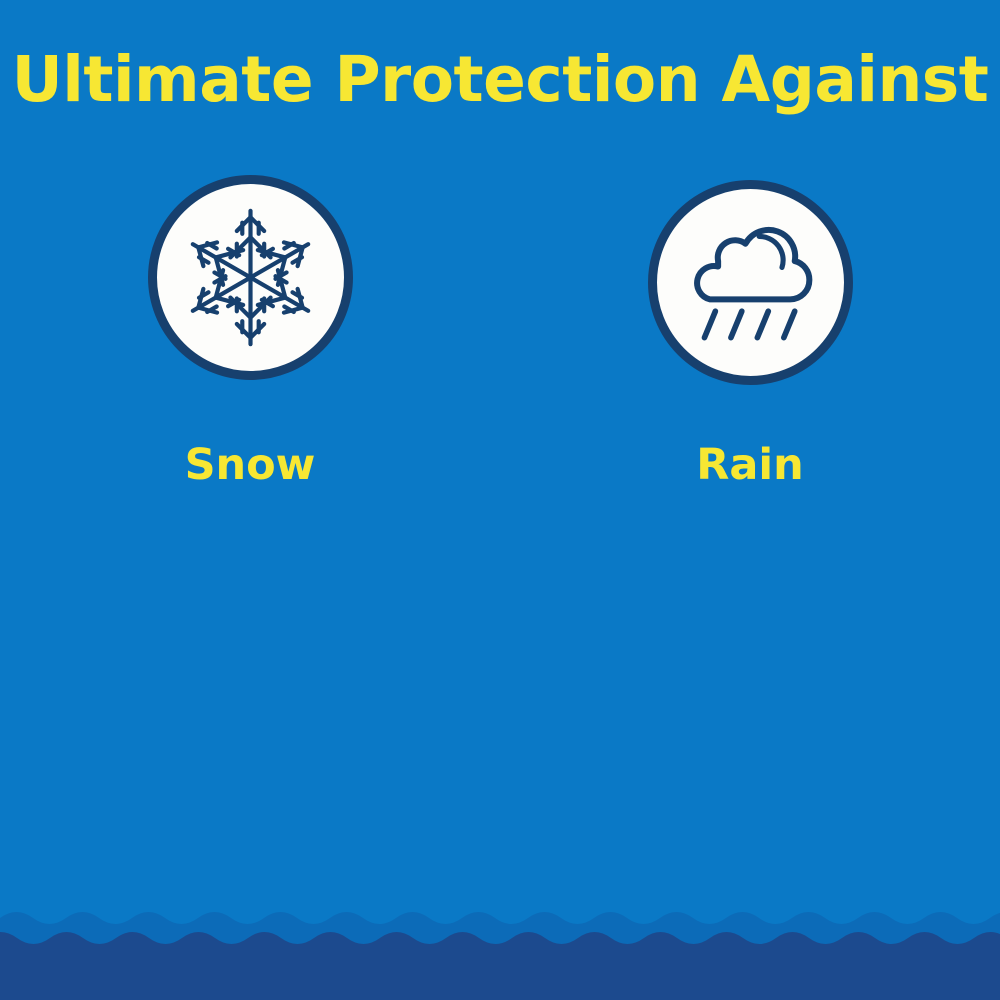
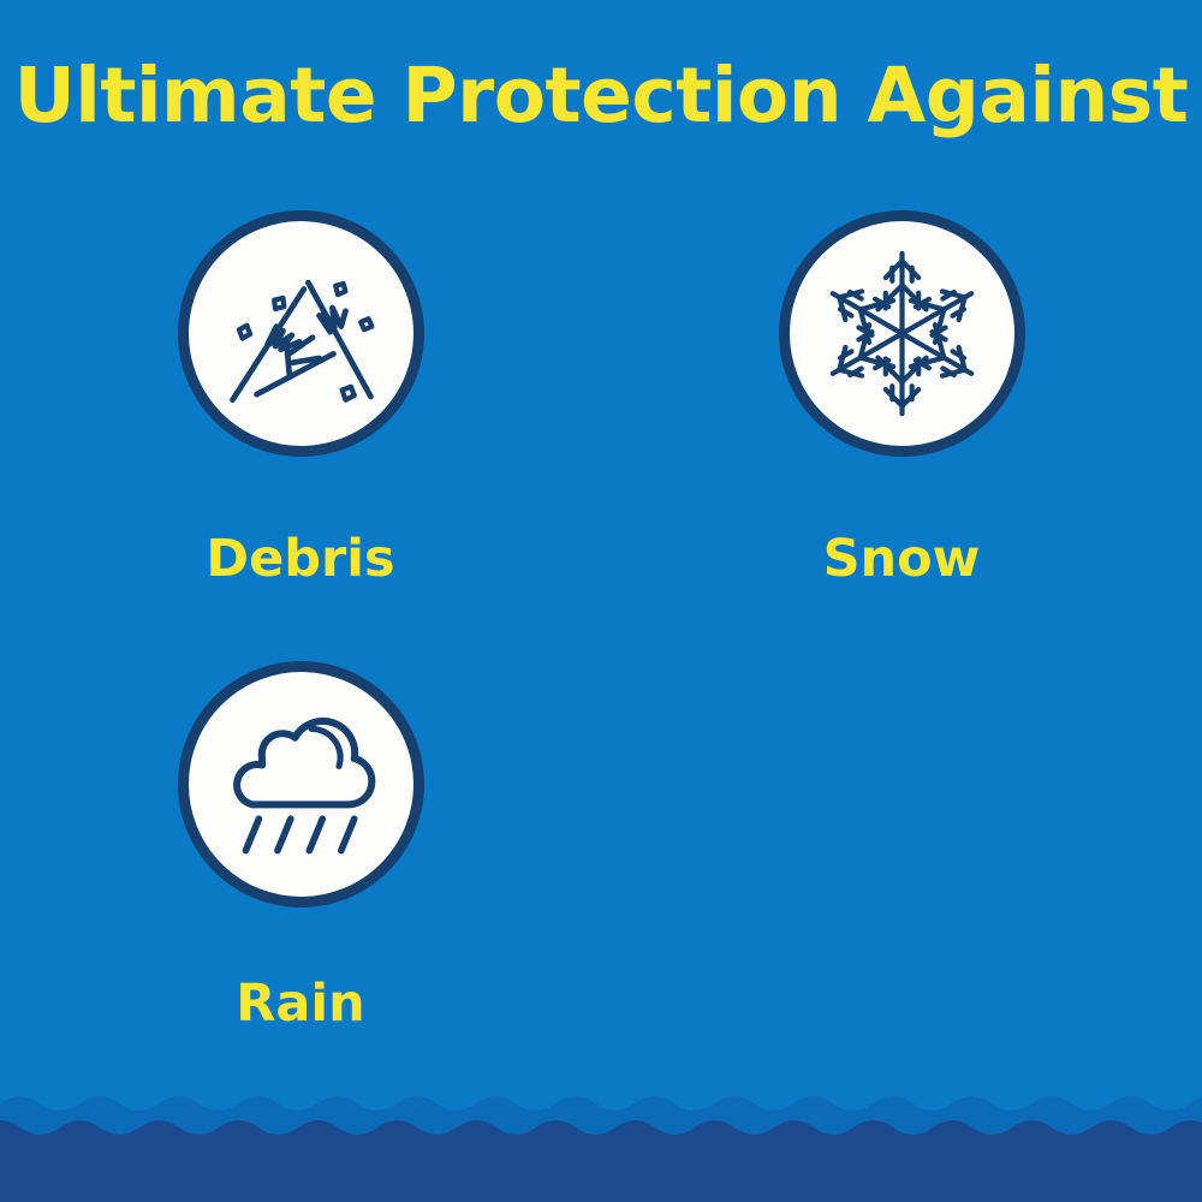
  Ultimate Protection Against
+ Debris
  Snow
  Rain
